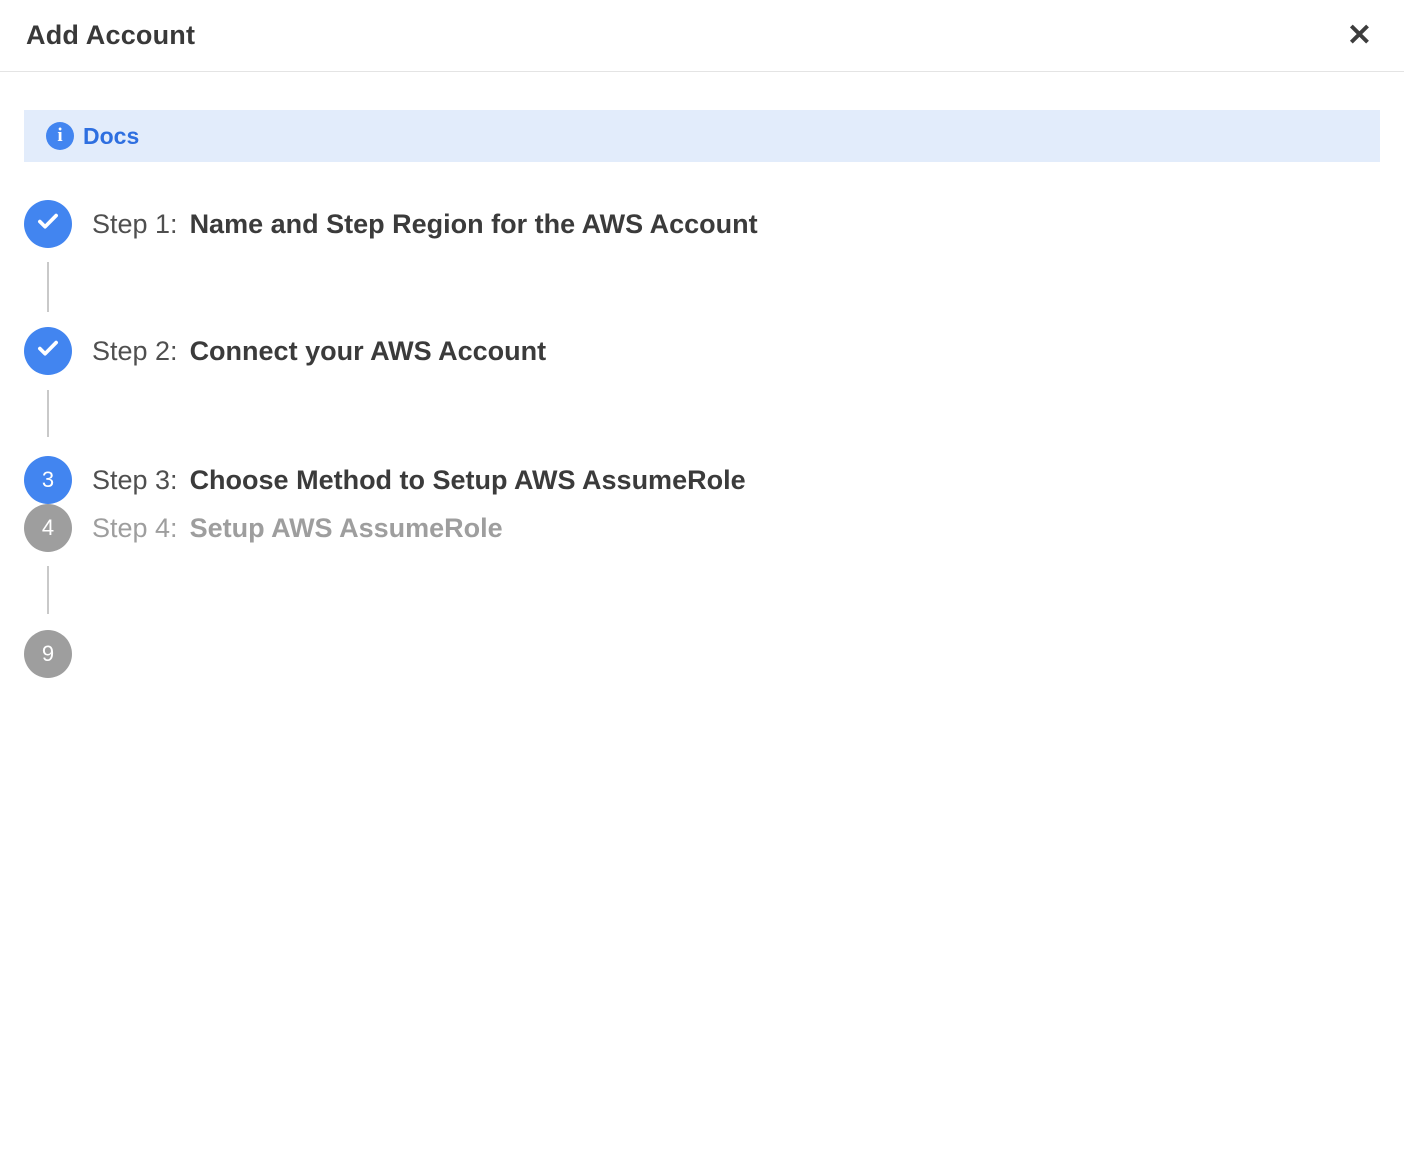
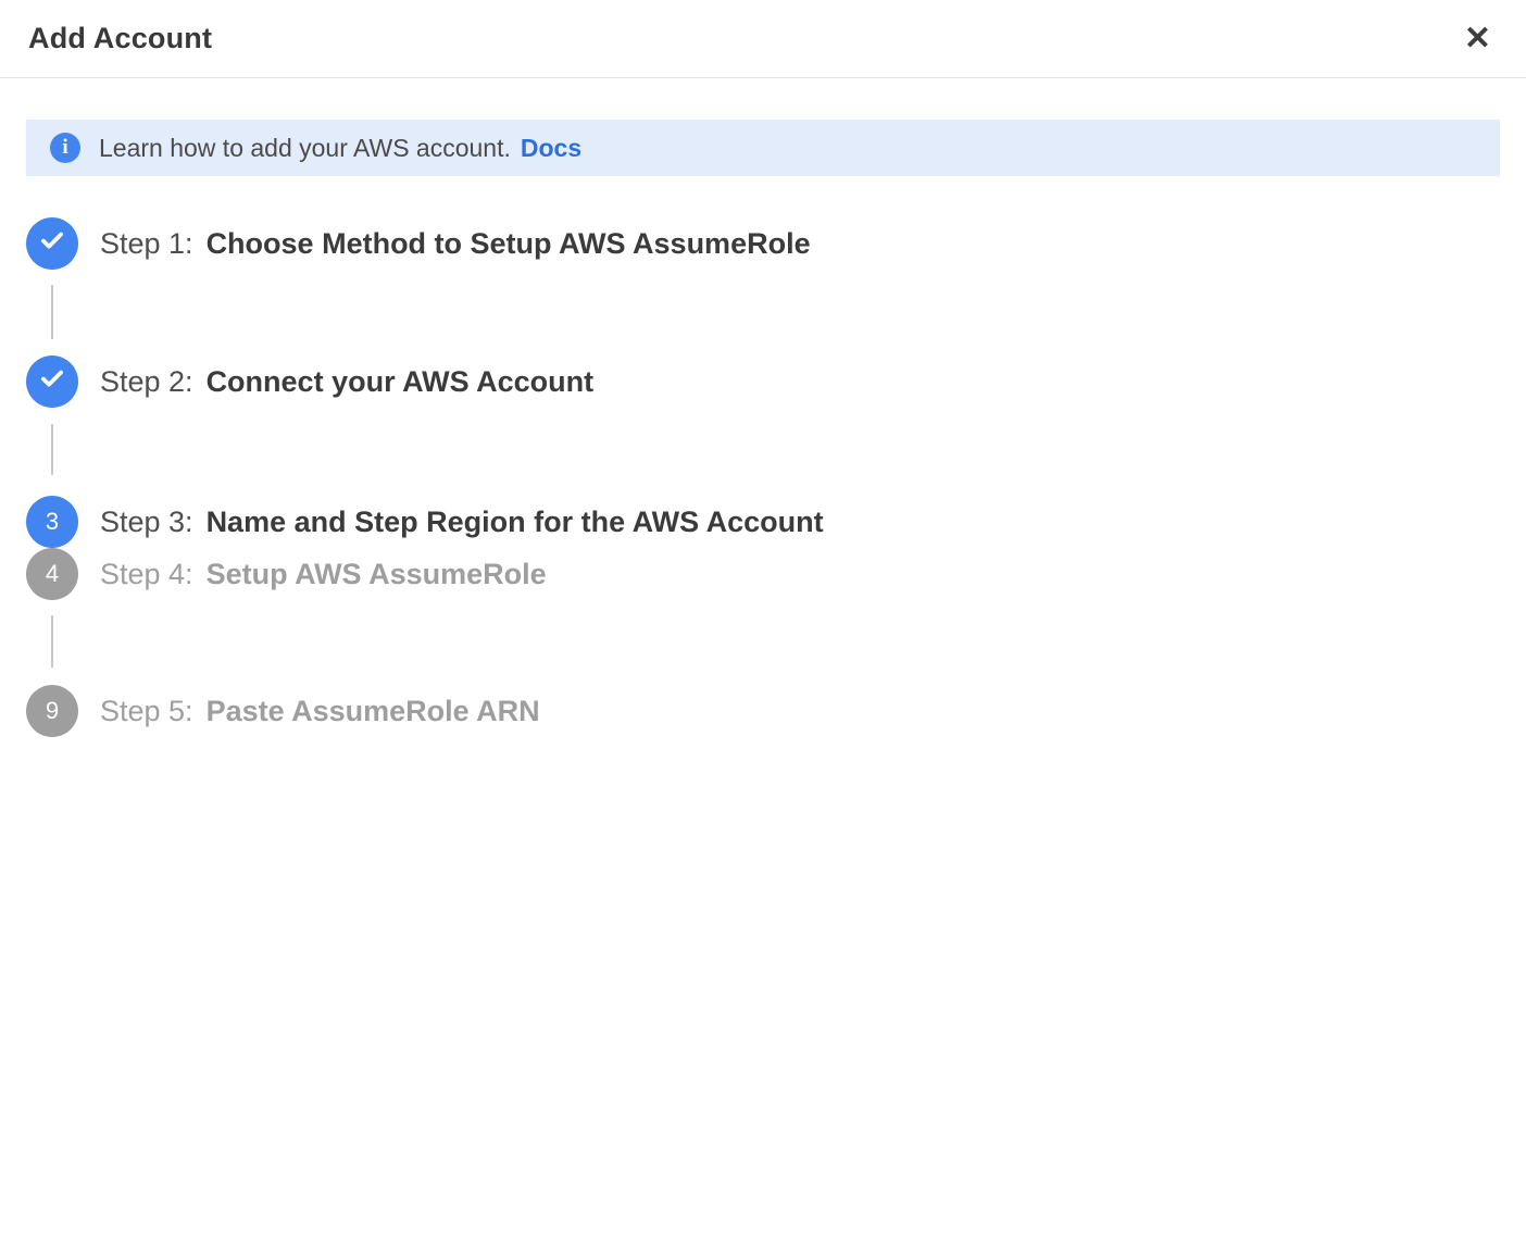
  Add Account
  ✕
  i
+ Learn how to add your AWS account.
  Docs
- Step 1: Name and Step Region for the AWS Account
+ Step 1: Choose Method to Setup AWS AssumeRole
  Step 2: Connect your AWS Account
  3
- Step 3: Choose Method to Setup AWS AssumeRole
+ Step 3: Name and Step Region for the AWS Account
  4
  Step 4: Setup AWS AssumeRole
  9
+ Step 5: Paste AssumeRole ARN
